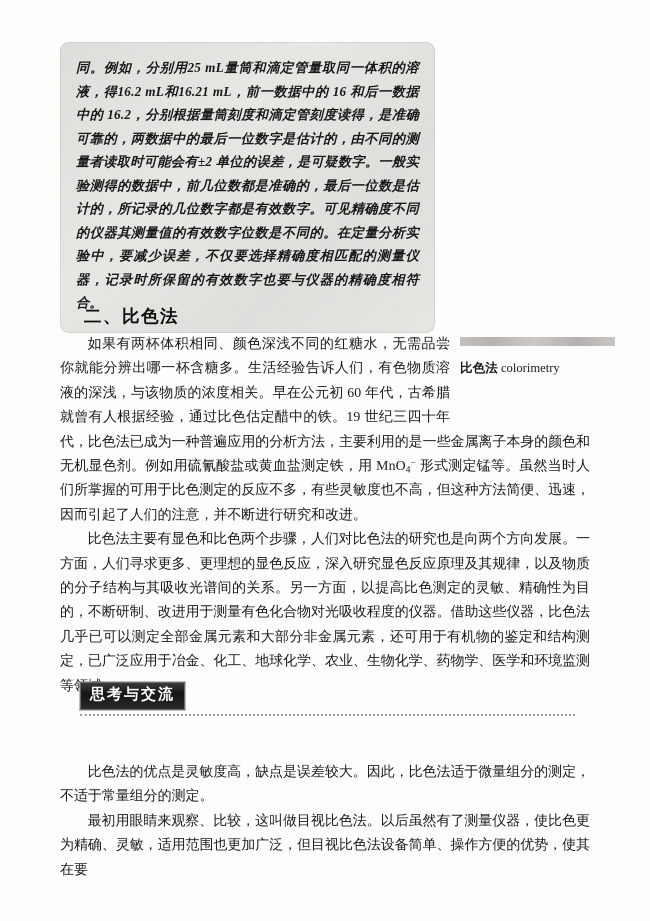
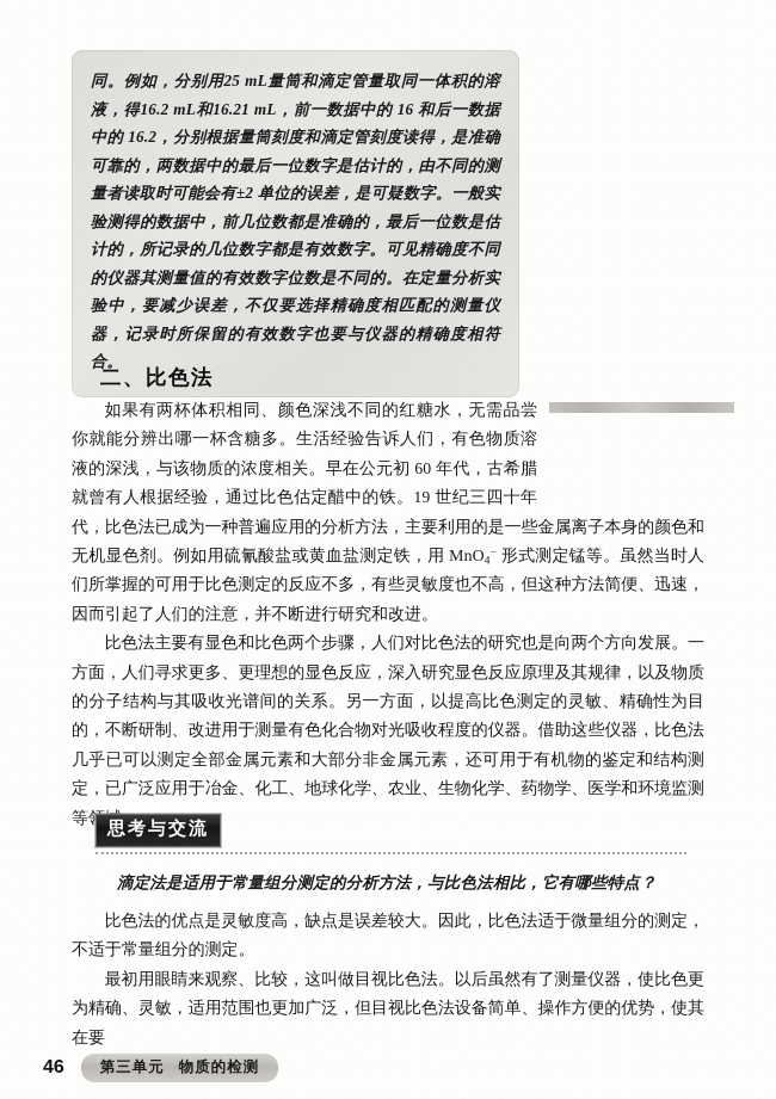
  同。例如，分别用25 mL量筒和滴定管量取同一体积的溶液，得16.2 mL和16.21 mL，前一数据中的 16 和后一数据中的 16.2，分别根据量筒刻度和滴定管刻度读得，是准确可靠的，两数据中的最后一位数字是估计的，由不同的测量者读取时可能会有±2 单位的误差，是可疑数字。一般实验测得的数据中，前几位数都是准确的，最后一位数是估计的，所记录的几位数字都是有效数字。可见精确度不同的仪器其测量值的有效数字位数是不同的。在定量分析实验中，要减少误差，不仅要选择精确度相匹配的测量仪器，记录时所保留的有效数字也要与仪器的精确度相符合。
  二、比色法
- 比色法 colorimetry
  如果有两杯体积相同、颜色深浅不同的红糖水，无需品尝你就能分辨出哪一杯含糖多。生活经验告诉人们，有色物质溶液的深浅，与该物质的浓度相关。早在公元初 60 年代，古希腊就曾有人根据经验，通过比色估定醋中的铁。19 世纪三四十年代，比色法已成为一种普遍应用的分析方法，主要利用的是一些金属离子本身的颜色和无机显色剂。例如用硫氰酸盐或黄血盐测定铁，用 MnO4− 形式测定锰等。虽然当时人们所掌握的可用于比色测定的反应不多，有些灵敏度也不高，但这种方法简便、迅速，因而引起了人们的注意，并不断进行研究和改进。
  比色法主要有显色和比色两个步骤，人们对比色法的研究也是向两个方向发展。一方面，人们寻求更多、更理想的显色反应，深入研究显色反应原理及其规律，以及物质的分子结构与其吸收光谱间的关系。另一方面，以提高比色测定的灵敏、精确性为目的，不断研制、改进用于测量有色化合物对光吸收程度的仪器。借助这些仪器，比色法几乎已可以测定全部金属元素和大部分非金属元素，还可用于有机物的鉴定和结构测定，已广泛应用于冶金、化工、地球化学、农业、生物化学、药物学、医学和环境监测等
  思考与交流
+ 滴定法是适用于常量组分测定的分析方法，与比色法相比，它有哪些特点？
  比色法的优点是灵敏度高，缺点是误差较大。因此，比色法适于微量组分的测定，不适于常量组分的测定。
  最初用眼睛来观察、比较，这叫做目视比色法。以后虽然有了测量仪器，使比色更为精确、灵敏，适用范围也更加广泛，但目视比色法设备简单、操作方便的优势，使其在要
+ 46
+ 第三单元 物质的检测
